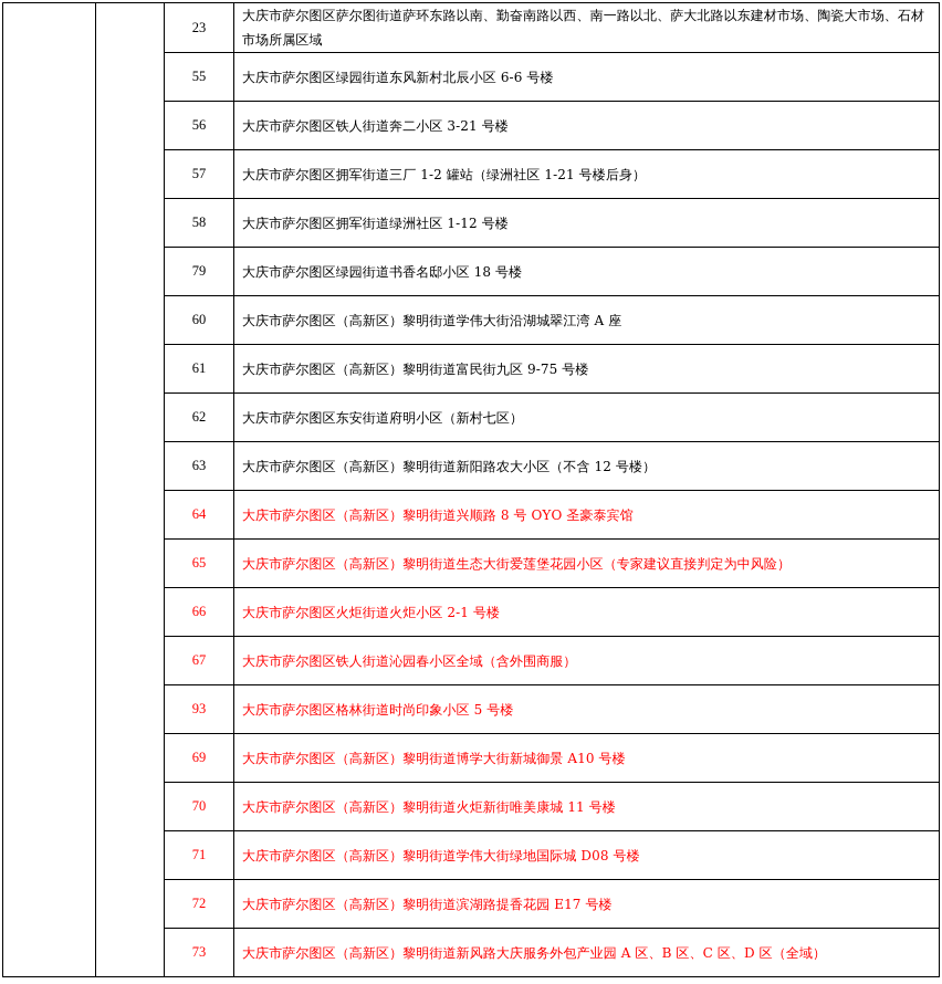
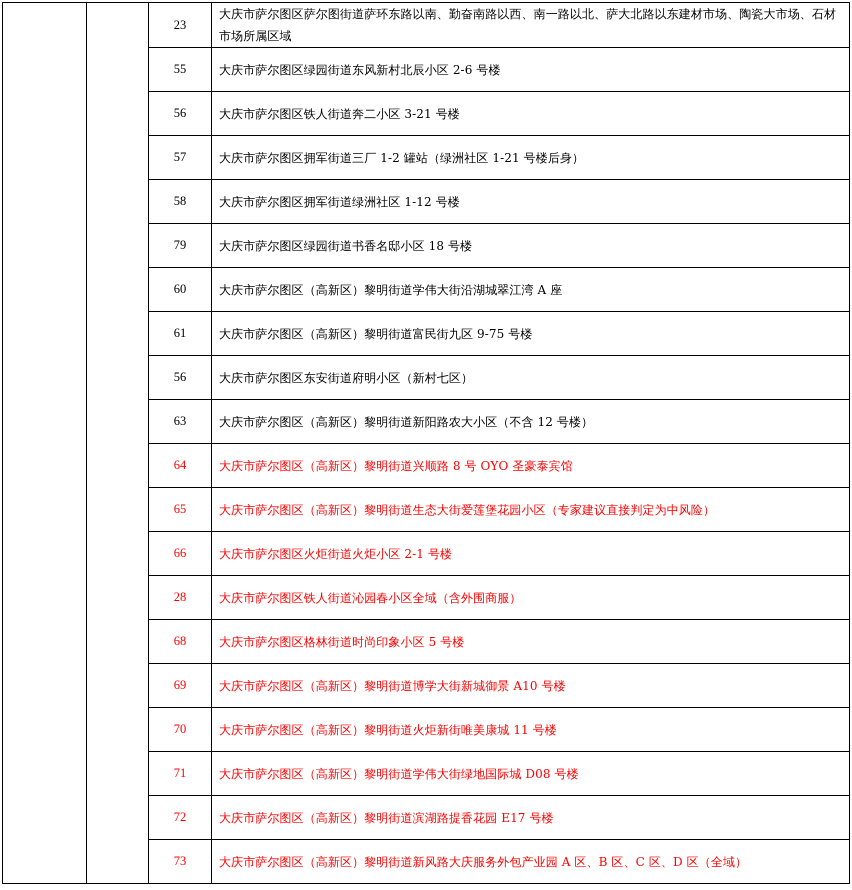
  		23	大庆市萨尔图区萨尔图街道萨环东路以南、勤奋南路以西、南一路以北、萨大北路以东建材市场、陶瓷大市场、石材市场所属区域
- 55	大庆市萨尔图区绿园街道东风新村北辰小区 6-6 号楼
+ 55	大庆市萨尔图区绿园街道东风新村北辰小区 2-6 号楼
  56	大庆市萨尔图区铁人街道奔二小区 3-21 号楼
  57	大庆市萨尔图区拥军街道三厂 1-2 罐站（绿洲社区 1-21 号楼后身）
  58	大庆市萨尔图区拥军街道绿洲社区 1-12 号楼
  79	大庆市萨尔图区绿园街道书香名邸小区 18 号楼
  60	大庆市萨尔图区（高新区）黎明街道学伟大街沿湖城翠江湾 A 座
  61	大庆市萨尔图区（高新区）黎明街道富民街九区 9-75 号楼
- 62	大庆市萨尔图区东安街道府明小区（新村七区）
+ 56	大庆市萨尔图区东安街道府明小区（新村七区）
  63	大庆市萨尔图区（高新区）黎明街道新阳路农大小区（不含 12 号楼）
  64	大庆市萨尔图区（高新区）黎明街道兴顺路 8 号 OYO 圣豪泰宾馆
  65	大庆市萨尔图区（高新区）黎明街道生态大街爱莲堡花园小区（专家建议直接判定为中风险）
  66	大庆市萨尔图区火炬街道火炬小区 2-1 号楼
- 67	大庆市萨尔图区铁人街道沁园春小区全域（含外围商服）
+ 28	大庆市萨尔图区铁人街道沁园春小区全域（含外围商服）
- 93	大庆市萨尔图区格林街道时尚印象小区 5 号楼
+ 68	大庆市萨尔图区格林街道时尚印象小区 5 号楼
  69	大庆市萨尔图区（高新区）黎明街道博学大街新城御景 A10 号楼
  70	大庆市萨尔图区（高新区）黎明街道火炬新街唯美康城 11 号楼
  71	大庆市萨尔图区（高新区）黎明街道学伟大街绿地国际城 D08 号楼
  72	大庆市萨尔图区（高新区）黎明街道滨湖路提香花园 E17 号楼
  73	大庆市萨尔图区（高新区）黎明街道新风路大庆服务外包产业园 A 区、B 区、C 区、D 区（全域）
